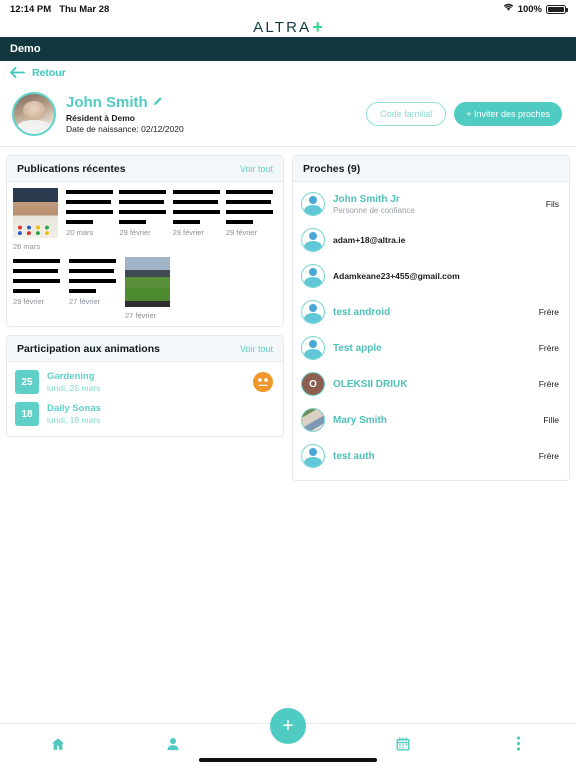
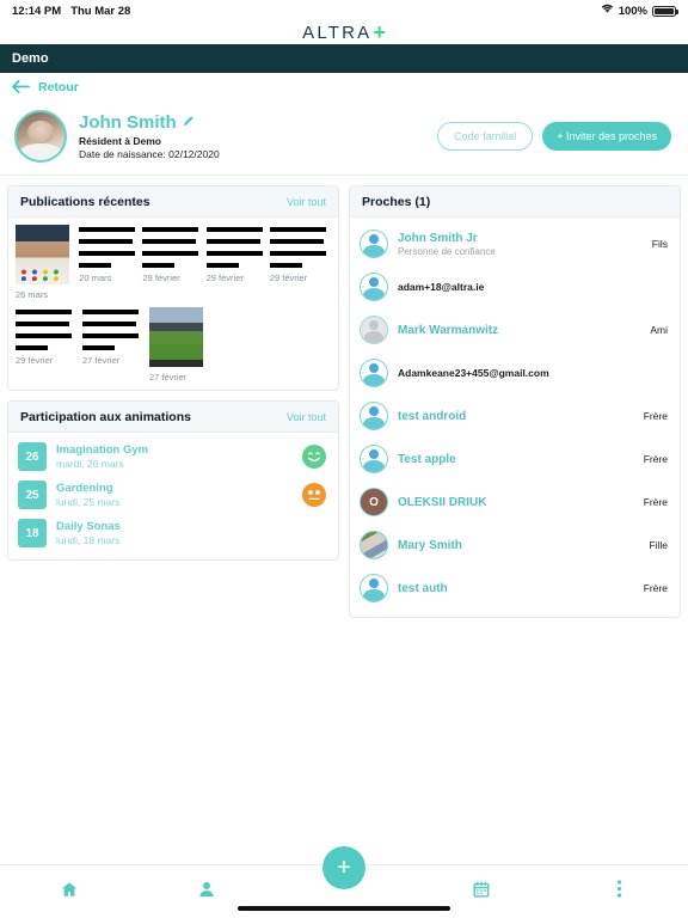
  12:14 PM
  Thu Mar 28
  100%
  ALTRA
  +
  Demo
  Retour
  John Smith
  Résident à Demo
  Date de naissance: 02/12/2020
  Code familial
  + Inviter des proches
  Publications récentes
  Voir tout
  26 mars
  20 mars
  29 février
  29 février
  29 février
  29 février
  27 février
  27 février
  Participation aux animations
  Voir tout
+ 26
+ Imagination Gym
+ mardi, 26 mars
  25
  Gardening
  lundi, 25 mars
  18
  Daily Sonas
  lundi, 18 mars
- Proches (9)
+ Proches (1)
  John Smith Jr
  Personne de confiance
  Fils
  adam+18@altra.ie
+ Mark Warmanwitz
+ Ami
  Adamkeane23+455@gmail.com
  test android
  Frère
  Test apple
  Frère
  O
  OLEKSII DRIUK
  Frère
  Mary Smith
  Fille
  test auth
  Frère
  +
